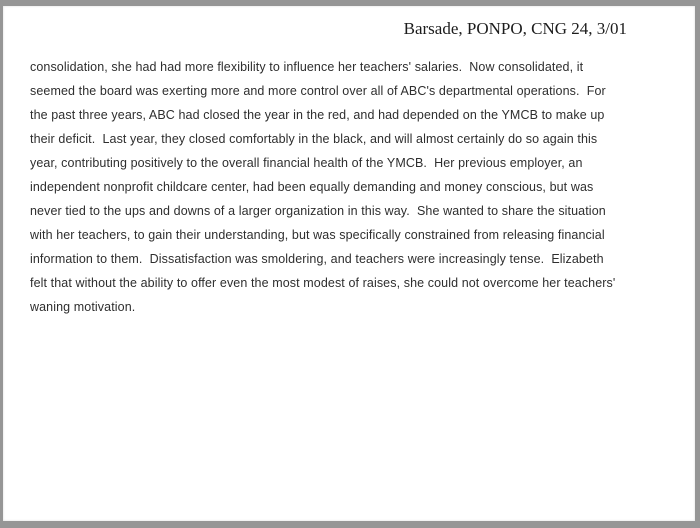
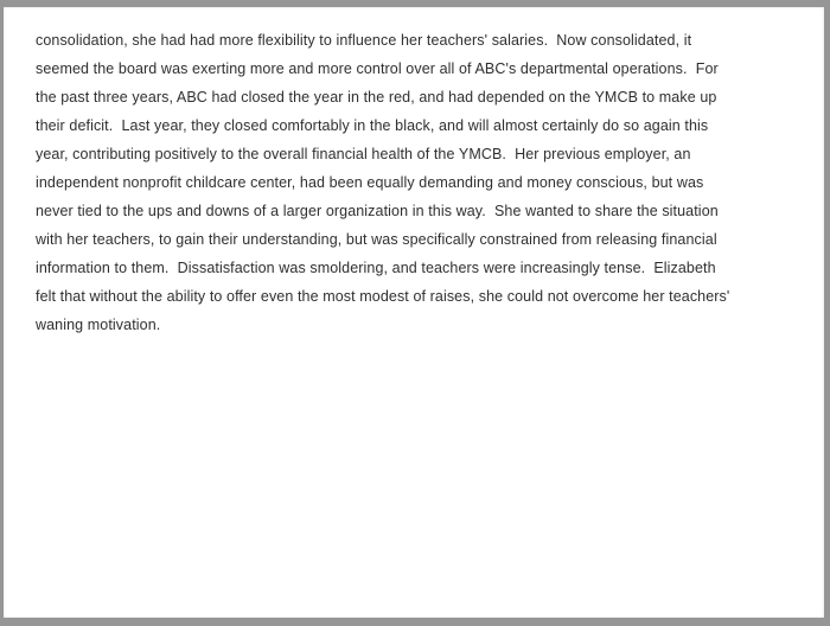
- Barsade, PONPO, CNG 24, 3/01
  consolidation, she had had more flexibility to influence her teachers' salaries. Now consolidated, it
  seemed the board was exerting more and more control over all of ABC's departmental operations. For
  the past three years, ABC had closed the year in the red, and had depended on the YMCB to make up
  their deficit. Last year, they closed comfortably in the black, and will almost certainly do so again this
  year, contributing positively to the overall financial health of the YMCB. Her previous employer, an
  independent nonprofit childcare center, had been equally demanding and money conscious, but was
  never tied to the ups and downs of a larger organization in this way. She wanted to share the situation
  with her teachers, to gain their understanding, but was specifically constrained from releasing financial
  information to them. Dissatisfaction was smoldering, and teachers were increasingly tense. Elizabeth
  felt that without the ability to offer even the most modest of raises, she could not overcome her teachers'
  waning motivation.
